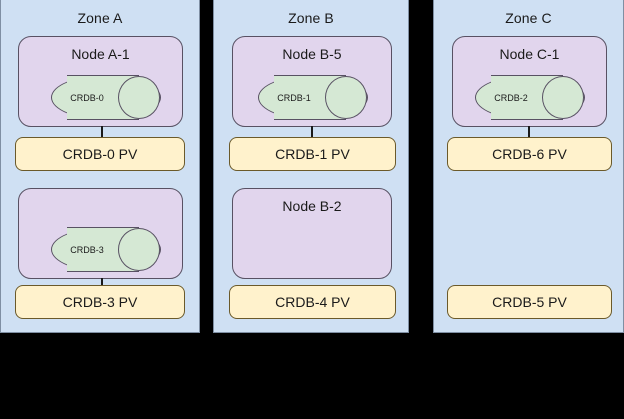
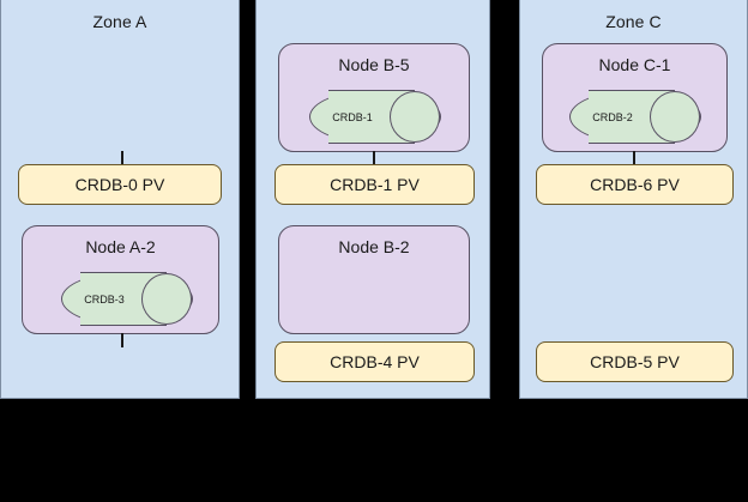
  Zone A
- Node A-1
- CRDB-0
  CRDB-0 PV
+ Node A-2
  CRDB-3
- CRDB-3 PV
- Zone B
  Node B-5
  CRDB-1
  CRDB-1 PV
  Node B-2
  CRDB-4 PV
  Zone C
  Node C-1
  CRDB-2
  CRDB-6 PV
  CRDB-5 PV
